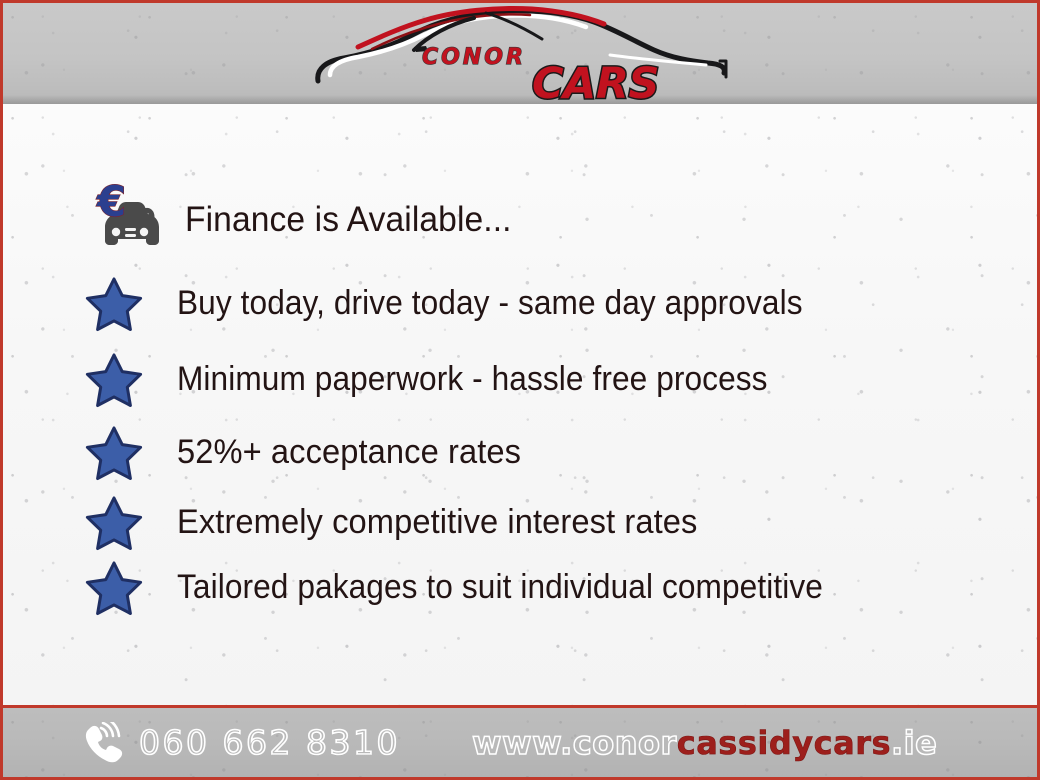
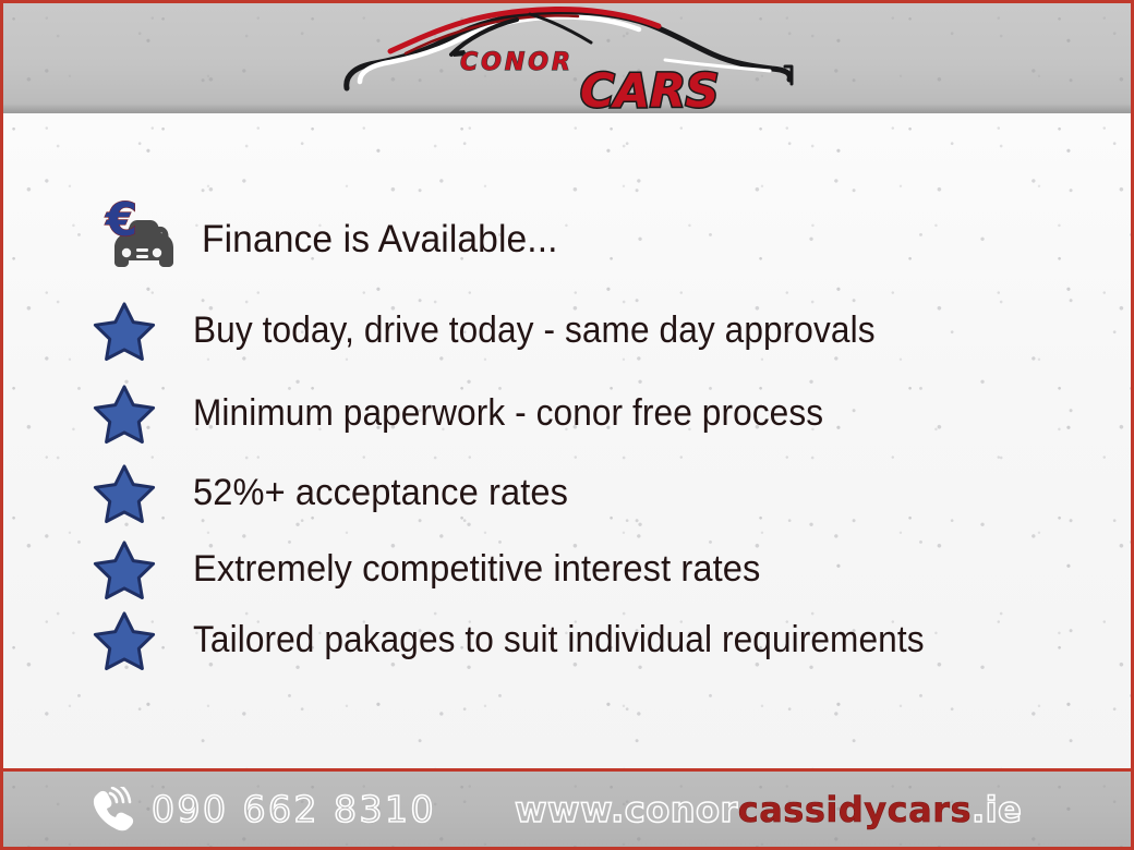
  CONOR
  CARS
  €
  Finance is Available...
  Buy today, drive today - same day approvals
- Minimum paperwork - hassle free process
+ Minimum paperwork - conor free process
  52%+ acceptance rates
  Extremely competitive interest rates
- Tailored pakages to suit individual competitive
+ Tailored pakages to suit individual requirements
- 060 662 8310
+ 090 662 8310
  www.conorcassidycars.ie
